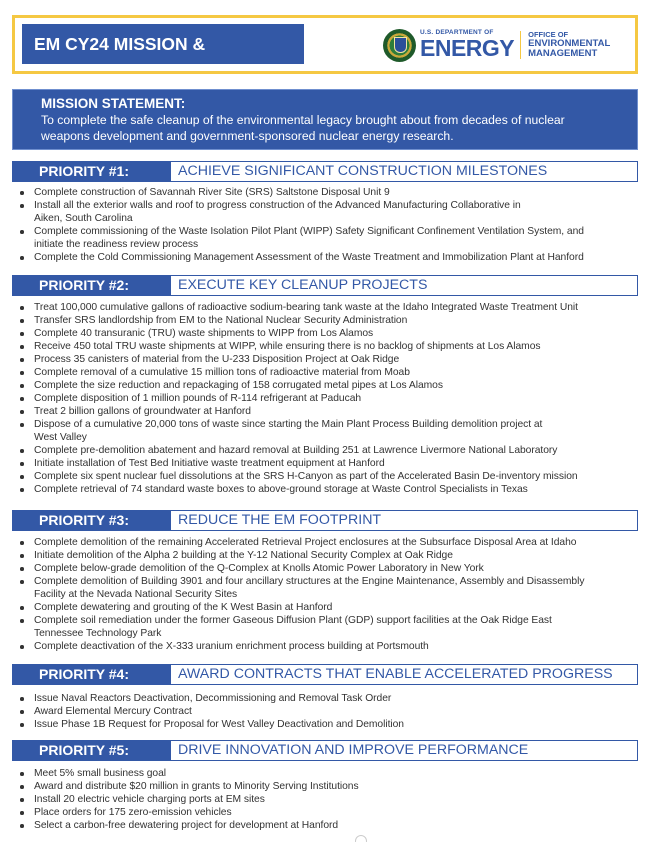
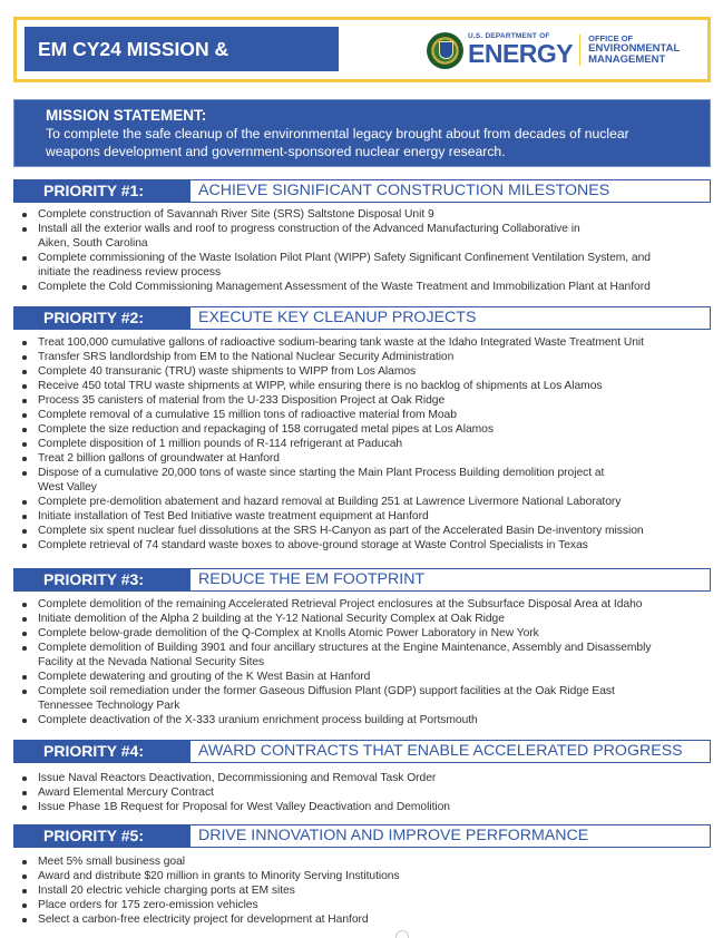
  EM CY24 MISSION & PRIORITIES
  ENERGY
  OFFICE OF
  ENVIRONMENTAL
  MANAGEMENT
  MISSION STATEMENT:
  To complete the safe cleanup of the environmental legacy brought about from decades of nuclear
  weapons development and government-sponsored nuclear energy research.
  PRIORITY #1:
  ACHIEVE SIGNIFICANT CONSTRUCTION MILESTONES
  Complete construction of Savannah River Site (SRS) Saltstone Disposal Unit 9
  Install all the exterior walls and roof to progress construction of the Advanced Manufacturing Collaborative in
  Aiken, South Carolina
  Complete commissioning of the Waste Isolation Pilot Plant (WIPP) Safety Significant Confinement Ventilation System, and
  initiate the readiness review process
  Complete the Cold Commissioning Management Assessment of the Waste Treatment and Immobilization Plant at Hanford
  PRIORITY #2:
  EXECUTE KEY CLEANUP PROJECTS
  Treat 100,000 cumulative gallons of radioactive sodium-bearing tank waste at the Idaho Integrated Waste Treatment Unit
  Transfer SRS landlordship from EM to the National Nuclear Security Administration
  Complete 40 transuranic (TRU) waste shipments to WIPP from Los Alamos
  Receive 450 total TRU waste shipments at WIPP, while ensuring there is no backlog of shipments at Los Alamos
  Process 35 canisters of material from the U-233 Disposition Project at Oak Ridge
  Complete removal of a cumulative 15 million tons of radioactive material from Moab
  Complete the size reduction and repackaging of 158 corrugated metal pipes at Los Alamos
  Complete disposition of 1 million pounds of R-114 refrigerant at Paducah
  Treat 2 billion gallons of groundwater at Hanford
  Dispose of a cumulative 20,000 tons of waste since starting the Main Plant Process Building demolition project at
  West Valley
  Complete pre-demolition abatement and hazard removal at Building 251 at Lawrence Livermore National Laboratory
  Initiate installation of Test Bed Initiative waste treatment equipment at Hanford
  Complete six spent nuclear fuel dissolutions at the SRS H-Canyon as part of the Accelerated Basin De-inventory mission
  Complete retrieval of 74 standard waste boxes to above-ground storage at Waste Control Specialists in Texas
  PRIORITY #3:
  REDUCE THE EM FOOTPRINT
  Complete demolition of the remaining Accelerated Retrieval Project enclosures at the Subsurface Disposal Area at Idaho
  Initiate demolition of the Alpha 2 building at the Y-12 National Security Complex at Oak Ridge
  Complete below-grade demolition of the Q-Complex at Knolls Atomic Power Laboratory in New York
  Complete demolition of Building 3901 and four ancillary structures at the Engine Maintenance, Assembly and Disassembly
  Facility at the Nevada National Security Sites
  Complete dewatering and grouting of the K West Basin at Hanford
  Complete soil remediation under the former Gaseous Diffusion Plant (GDP) support facilities at the Oak Ridge East
  Tennessee Technology Park
  Complete deactivation of the X-333 uranium enrichment process building at Portsmouth
  PRIORITY #4:
  AWARD CONTRACTS THAT ENABLE ACCELERATED PROGRESS
  Issue Naval Reactors Deactivation, Decommissioning and Removal Task Order
  Award Elemental Mercury Contract
  Issue Phase 1B Request for Proposal for West Valley Deactivation and Demolition
  PRIORITY #5:
  DRIVE INNOVATION AND IMPROVE PERFORMANCE
  Meet 5% small business goal
  Award and distribute $20 million in grants to Minority Serving Institutions
  Install 20 electric vehicle charging ports at EM sites
  Place orders for 175 zero-emission vehicles
- Select a carbon-free dewatering project for development at Hanford
+ Select a carbon-free electricity project for development at Hanford
